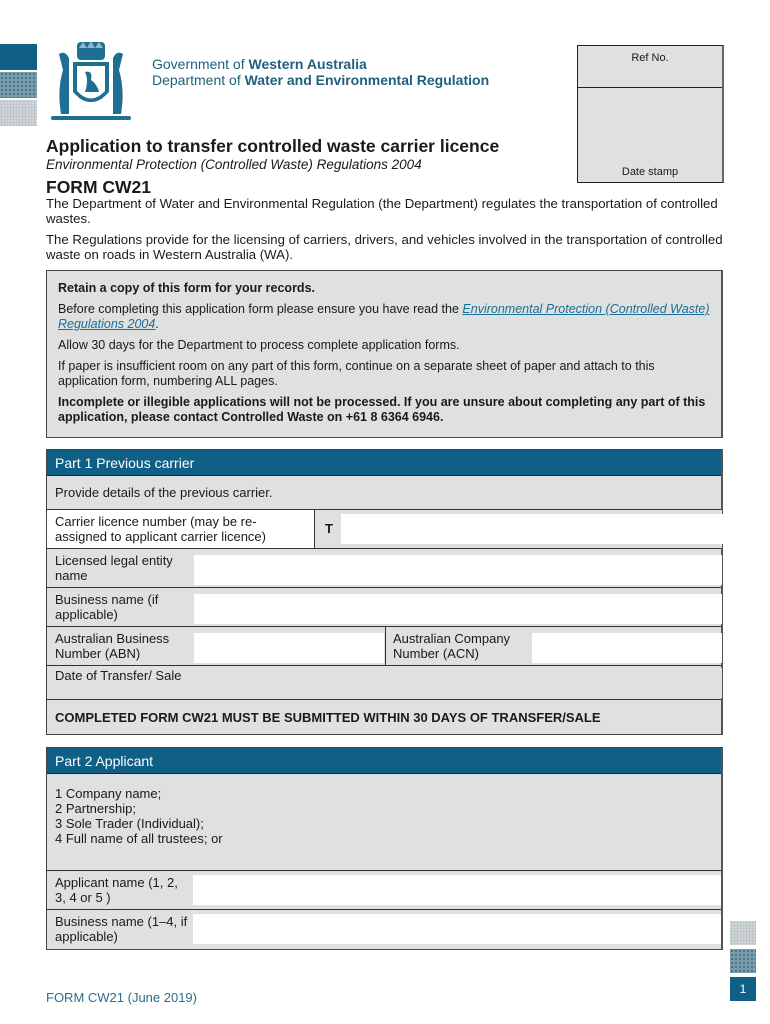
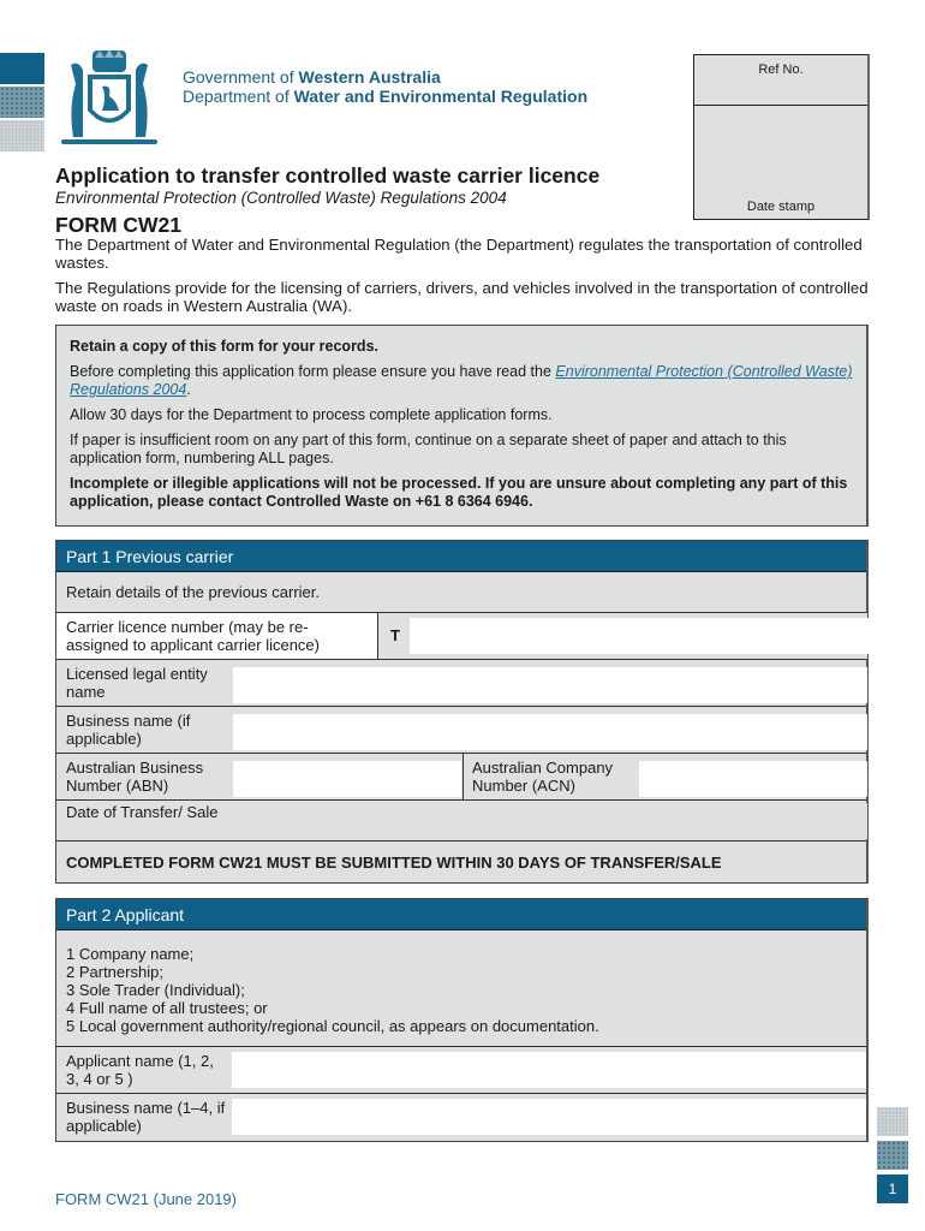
  Government of Western Australia
  Department of Water and Environmental Regulation
  Ref No.
  Date stamp
  Application to transfer controlled waste carrier licence
  Environmental Protection (Controlled Waste) Regulations 2004
  FORM CW21
  The Department of Water and Environmental Regulation (the Department) regulates the transportation of controlled wastes.
  The Regulations provide for the licensing of carriers, drivers, and vehicles involved in the transportation of controlled waste on roads in Western Australia (WA).
  Retain a copy of this form for your records.
  Before completing this application form please ensure you have read the Environmental Protection (Controlled Waste) Regulations 2004.
  Allow 30 days for the Department to process complete application forms.
  If paper is insufficient room on any part of this form, continue on a separate sheet of paper and attach to this application form, numbering ALL pages.
  Incomplete or illegible applications will not be processed. If you are unsure about completing any part of this application, please contact Controlled Waste on +61 8 6364 6946.
  Part 1 Previous carrier
- Provide details of the previous carrier.
+ Retain details of the previous carrier.
  Carrier licence number (may be re-assigned to applicant carrier licence)
  T
  Licensed legal entity name
  Business name (if applicable)
  Australian Business Number (ABN)
  Australian Company Number (ACN)
  Date of Transfer/ Sale
  COMPLETED FORM CW21 MUST BE SUBMITTED WITHIN 30 DAYS OF TRANSFER/SALE
  Part 2 Applicant
  1 Company name;
  2 Partnership;
  3 Sole Trader (Individual);
  4 Full name of all trustees; or
+ 5 Local government authority/regional council, as appears on documentation.
  Applicant name (1, 2, 3, 4 or 5 )
  Business name (1–4, if applicable)
  1
  FORM CW21 (June 2019)
